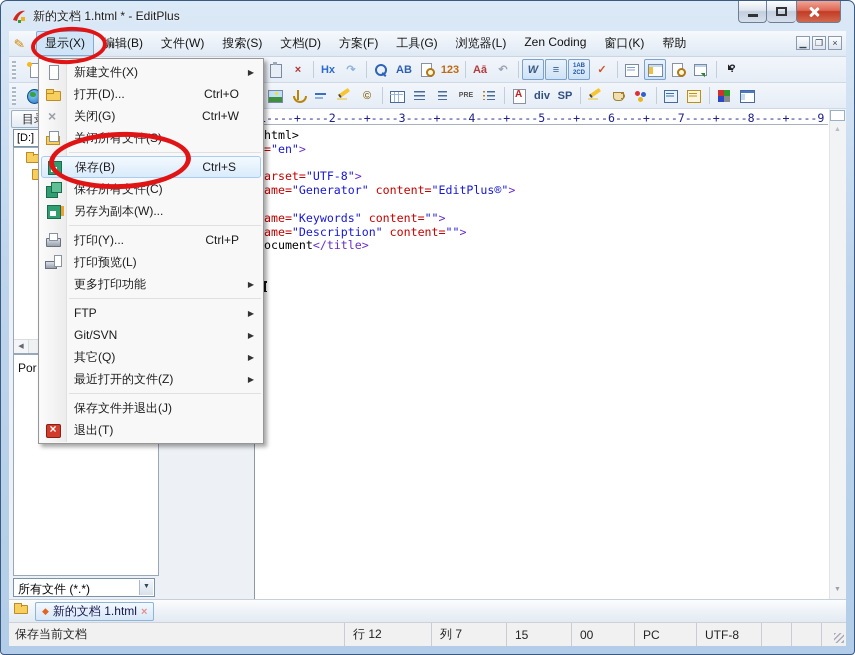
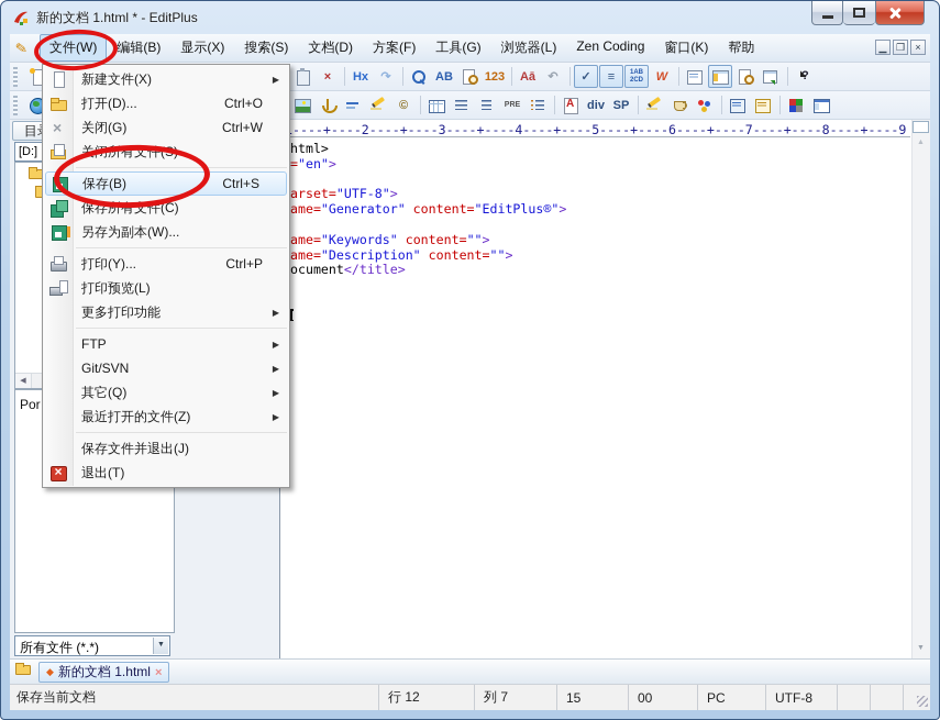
  新的文档 1.html * - EditPlus
- 显示(X)
+ 文件(W)
  编辑(B)
- 文件(W)
+ 显示(X)
  搜索(S)
  文档(D)
  方案(F)
  工具(G)
  浏览器(L)
  Zen Coding
  窗口(K)
  帮助
  ▁
  ❐
  ×
  ×
  Hx
  ↷
  AB
  123
  Aā
  ↶
- W
+ ✓
  ≡
- ✓
+ W
  ©
  div
  SP
  [D:]
  Por
  所有文件 (*.*)
  ----+----2----+----3----+----4----+----5----+----6----+----7----+----8----+----9
  html>
  ="en">
  arset="UTF-8">
  ame="Generator" content="EditPlus®">
  ame="Keywords" content="">
  ame="Description" content="">
  ocument</title>
  ◆
  新的文档 1.html
  ×
  保存当前文档
  行 12
  列 7
  15
  00
  PC
  UTF-8
  新建文件(X)
  ▶
  打开(D)...
  Ctrl+O
  关闭(G)
  Ctrl+W
  关闭所有文件(S)
  保存(B)
  Ctrl+S
  保存所有文件(C)
  另存为副本(W)...
  打印(Y)...
  Ctrl+P
  打印预览(L)
  更多打印功能
  ▶
  FTP
  ▶
  Git/SVN
  ▶
  其它(Q)
  ▶
  最近打开的文件(Z)
  ▶
  保存文件并退出(J)
  退出(T)
